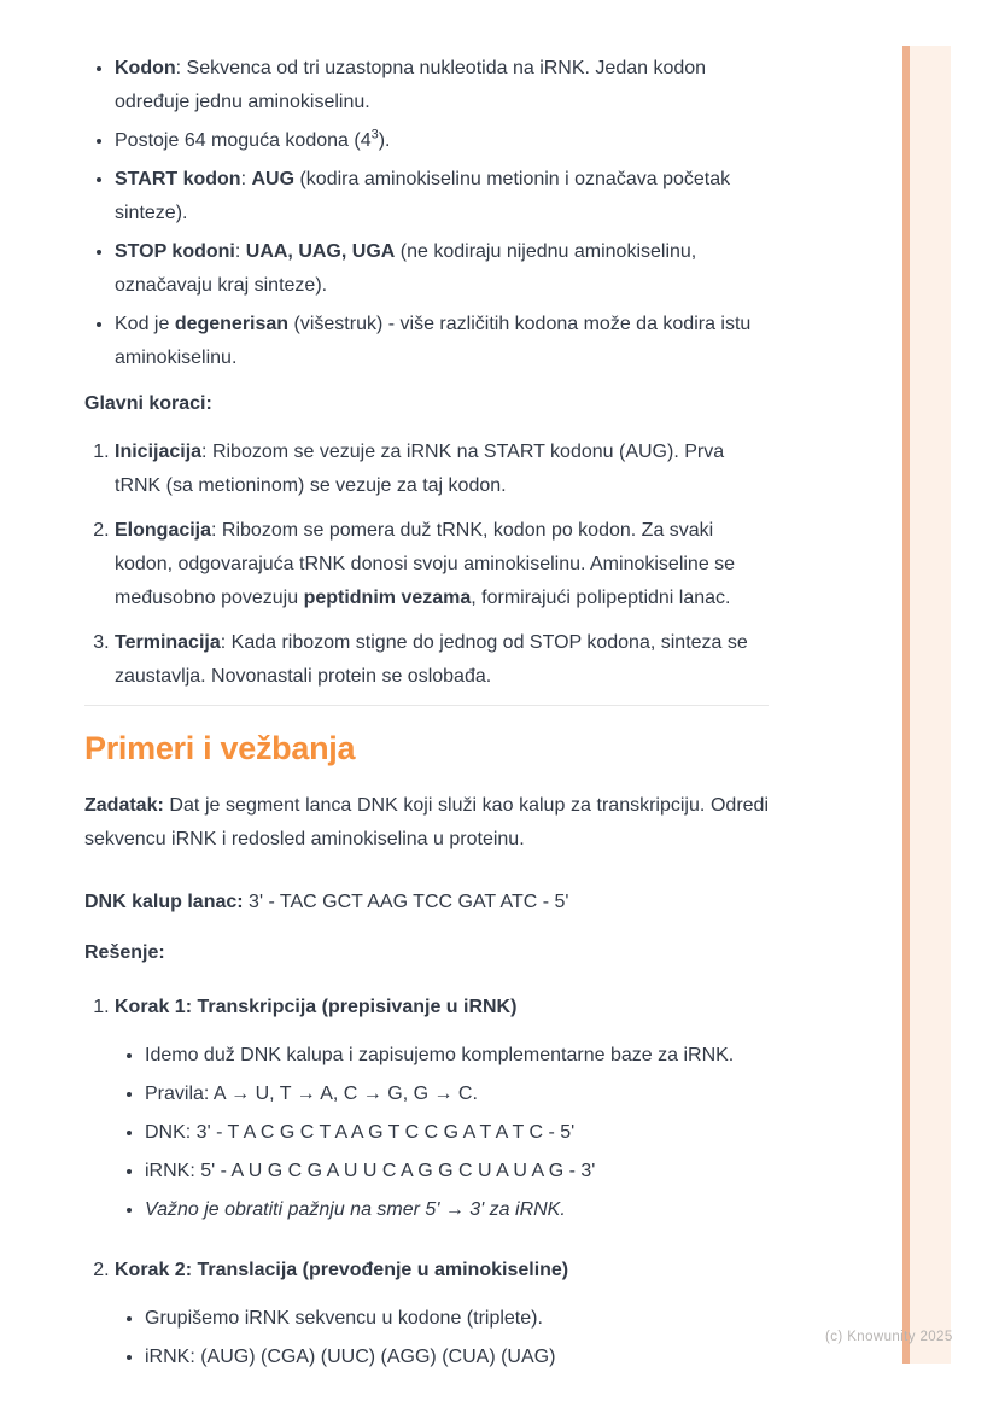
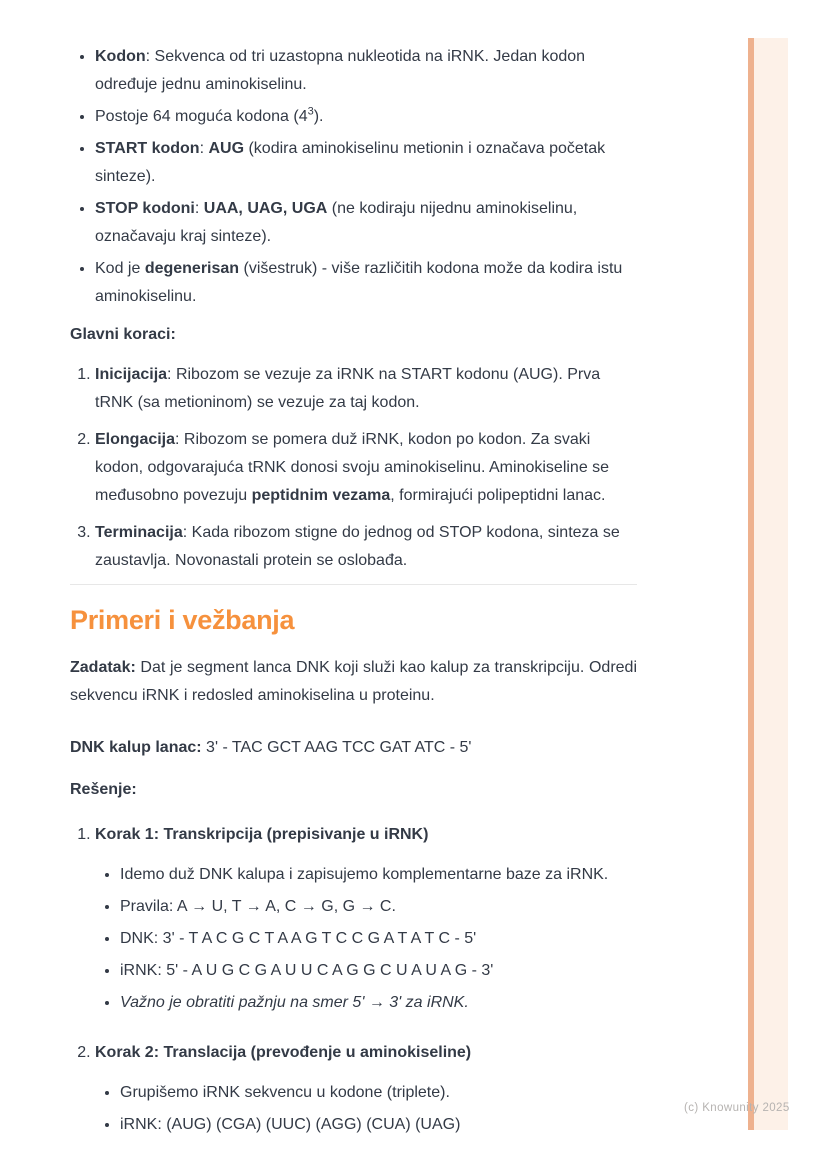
  Kodon: Sekvenca od tri uzastopna nukleotida na iRNK. Jedan kodon određuje jednu aminokiselinu.
  Postoje 64 moguća kodona (43).
  START kodon: AUG (kodira aminokiselinu metionin i označava početak sinteze).
  STOP kodoni: UAA, UAG, UGA (ne kodiraju nijednu aminokiselinu, označavaju kraj sinteze).
  Kod je degenerisan (višestruk) - više različitih kodona može da kodira istu aminokiselinu.
  Glavni koraci:
  Inicijacija: Ribozom se vezuje za iRNK na START kodonu (AUG). Prva tRNK (sa metioninom) se vezuje za taj kodon.
- Elongacija: Ribozom se pomera duž tRNK, kodon po kodon. Za svaki kodon, odgovarajuća tRNK donosi svoju aminokiselinu. Aminokiseline se međusobno povezuju peptidnim vezama, formirajući polipeptidni lanac.
+ Elongacija: Ribozom se pomera duž iRNK, kodon po kodon. Za svaki kodon, odgovarajuća tRNK donosi svoju aminokiselinu. Aminokiseline se međusobno povezuju peptidnim vezama, formirajući polipeptidni lanac.
  Terminacija: Kada ribozom stigne do jednog od STOP kodona, sinteza se zaustavlja. Novonastali protein se oslobađa.
  Primeri i vežbanja
  Zadatak: Dat je segment lanca DNK koji služi kao kalup za transkripciju. Odredi sekvencu iRNK i redosled aminokiselina u proteinu.
  DNK kalup lanac: 3' - TAC GCT AAG TCC GAT ATC - 5'
  Rešenje:
  Korak 1: Transkripcija (prepisivanje u iRNK)
  Idemo duž DNK kalupa i zapisujemo komplementarne baze za iRNK.
  Pravila: A → U, T → A, C → G, G → C.
  DNK: 3' - T A C G C T A A G T C C G A T A T C - 5'
  iRNK: 5' - A U G C G A U U C A G G C U A U A G - 3'
  Važno je obratiti pažnju na smer 5' → 3' za iRNK.
  Korak 2: Translacija (prevođenje u aminokiseline)
  Grupišemo iRNK sekvencu u kodone (triplete).
  iRNK: (AUG) (CGA) (UUC) (AGG) (CUA) (UAG)
  (c) Knowunity 2025
